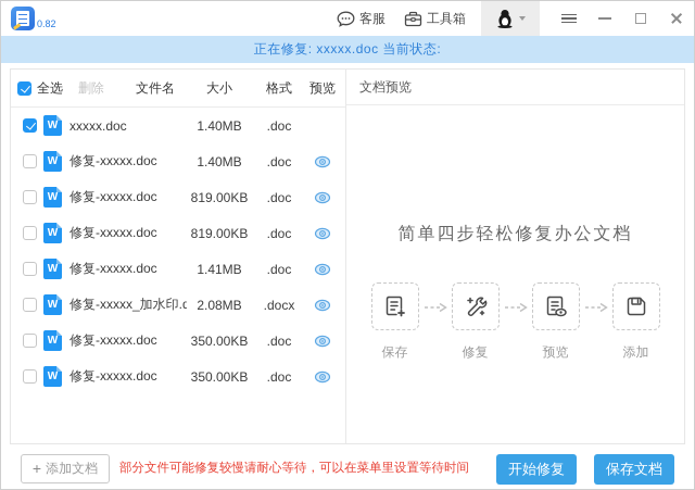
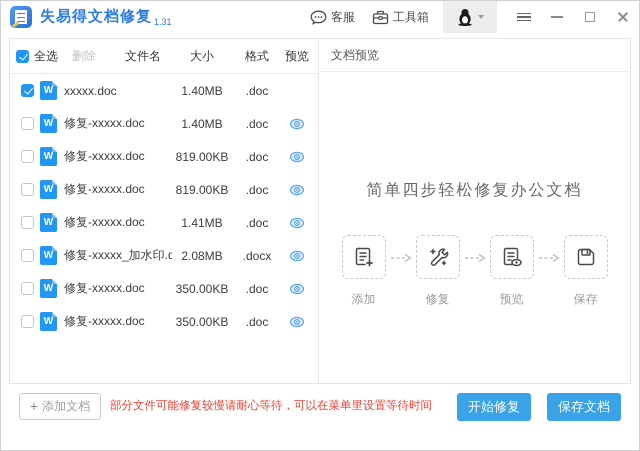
+ 失易得文档修复
- 0.82
+ 1.31
  客服
  工具箱
- 正在修复: xxxxx.doc 当前状态:
  全选
  删除
  文件名
  大小
  格式
  预览
  W
  xxxxx.doc
  1.40MB
  .doc
  W
  修复-xxxxx.doc
  1.40MB
  .doc
  W
  修复-xxxxx.doc
  819.00KB
  .doc
  W
  修复-xxxxx.doc
  819.00KB
  .doc
  W
  修复-xxxxx.doc
  1.41MB
  .doc
  W
  修复-xxxxx_加水印.d
  2.08MB
  .docx
  W
  修复-xxxxx.doc
  350.00KB
  .doc
  W
  修复-xxxxx.doc
  350.00KB
  .doc
  文档预览
  简单四步轻松修复办公文档
- 保存
+ 添加
  修复
  预览
- 添加
+ 保存
  +
  添加文档
  部分文件可能修复较慢请耐心等待，可以在菜单里设置等待时间
  开始修复
  保存文档
